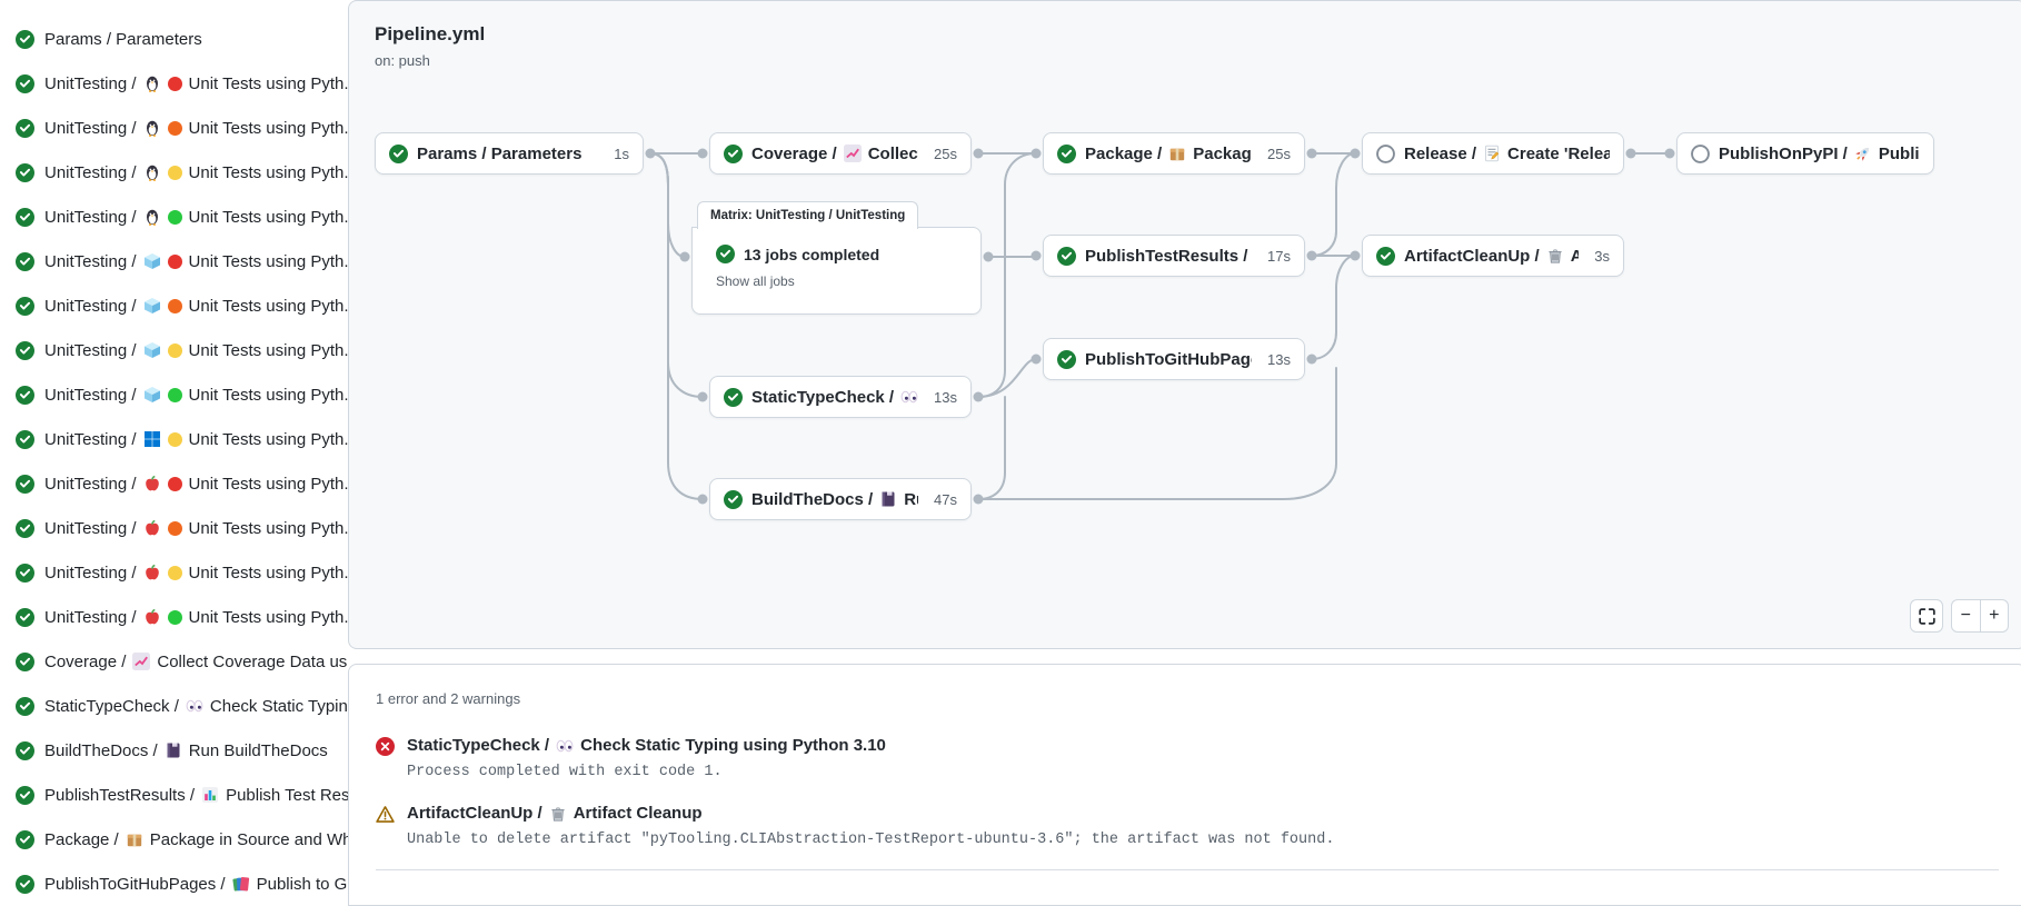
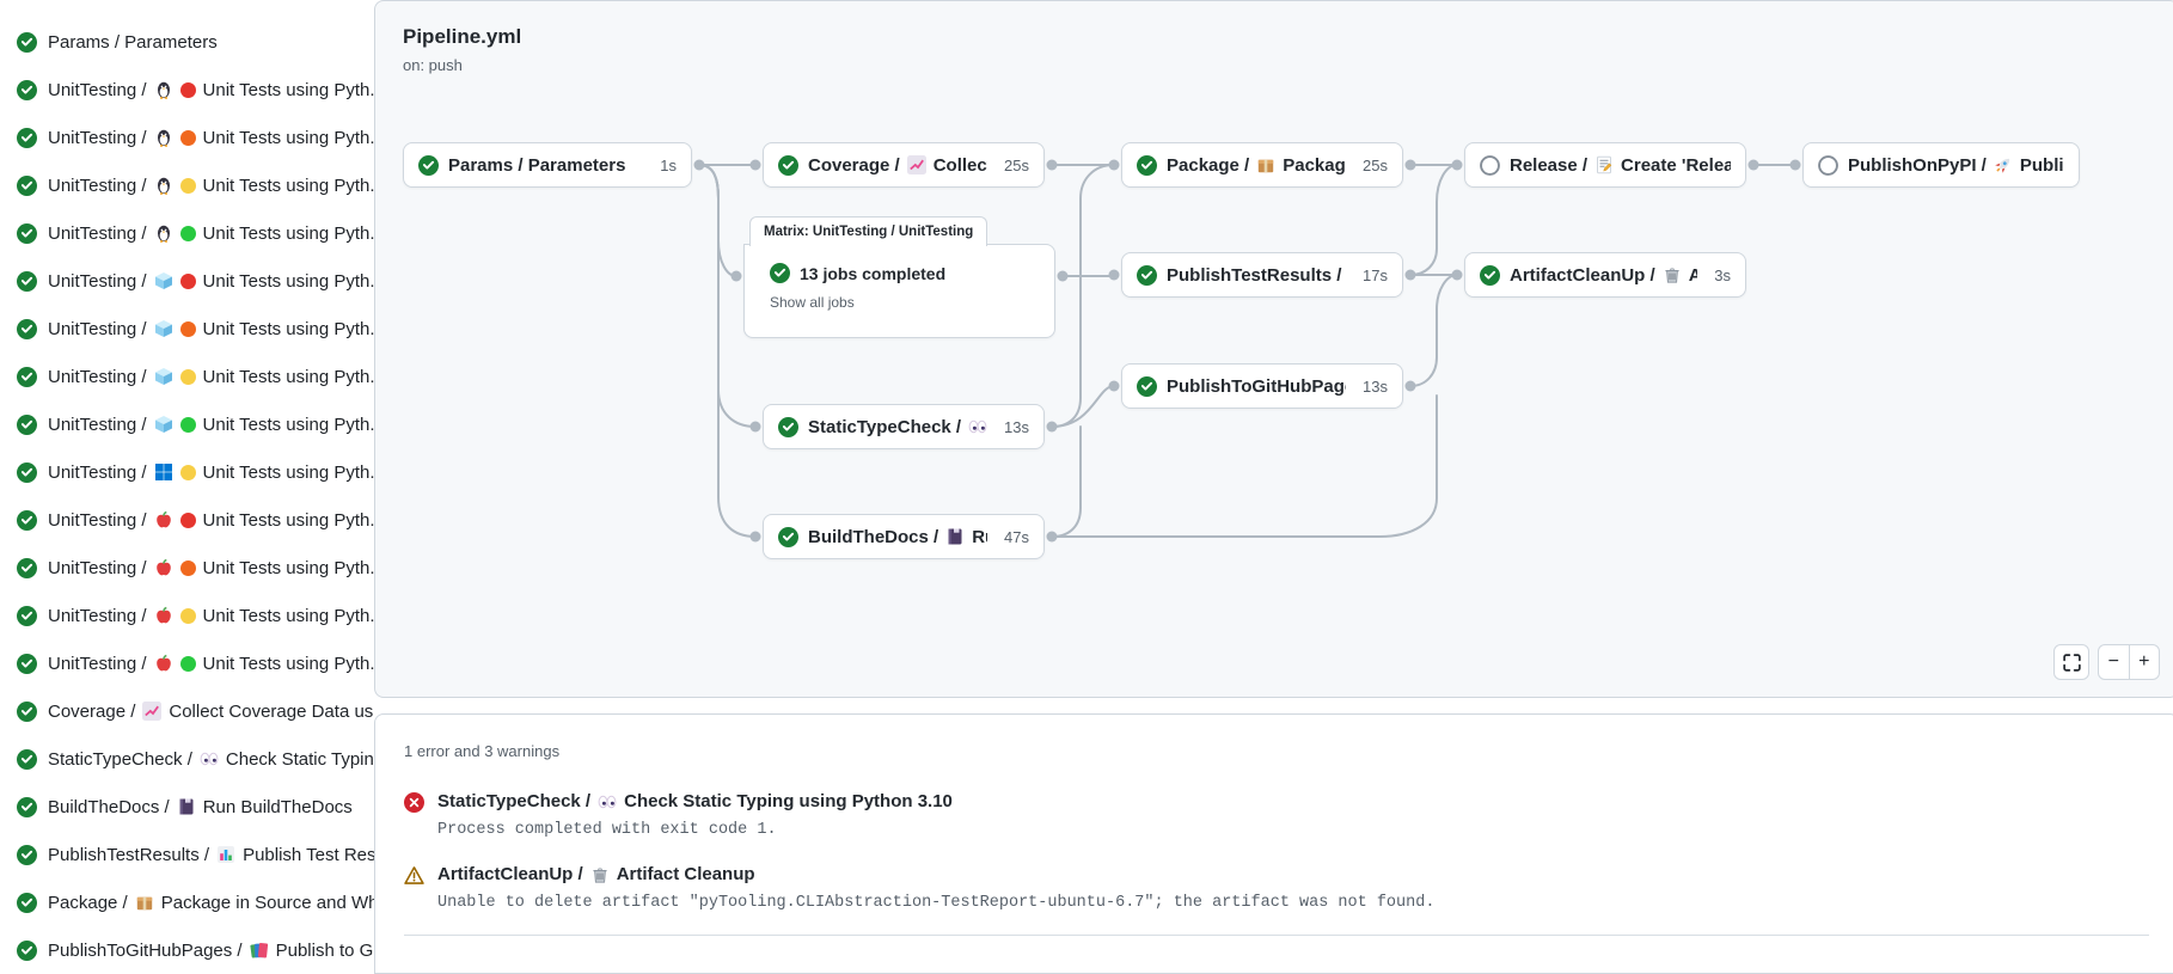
  Params / Parameters
  UnitTesting /
  Unit Tests using Pyth.
  UnitTesting /
  Unit Tests using Pyth.
  UnitTesting /
  Unit Tests using Pyth.
  UnitTesting /
  Unit Tests using Pyth.
  UnitTesting /
  Unit Tests using Pyth.
  UnitTesting /
  Unit Tests using Pyth.
  UnitTesting /
  Unit Tests using Pyth.
  UnitTesting /
  Unit Tests using Pyth.
  UnitTesting /
  Unit Tests using Pyth.
  UnitTesting /
  Unit Tests using Pyth.
  UnitTesting /
  Unit Tests using Pyth.
  UnitTesting /
  Unit Tests using Pyth.
  UnitTesting /
  Unit Tests using Pyth.
  Coverage /
  Collect Coverage Data us
  StaticTypeCheck /
  Check Static Typin
  BuildTheDocs /
  Run BuildTheDocs
  PublishTestResults /
  Publish Test Res
  Package /
  Package in Source and W
  PublishToGitHubPages /
  Publish to G
  Pipeline.yml
  on: push
  Matrix: UnitTesting / UnitTesting
  13 jobs completed
  Show all jobs
  −
  +
  Params / Parameters
  1s
  Coverage /
  25s
  Package /
  25s
  Release /
  PublishOnPyPI /
  PublishTestResults /
  17s
  ArtifactCleanUp /
  3s
  PublishToGitHubPag
  13s
  StaticTypeCheck /
  13s
  BuildTheDocs /
  47s
- 1 error and 2 warnings
+ 1 error and 3 warnings
  StaticTypeCheck /
  Check Static Typing using Python 3.10
  Process completed with exit code 1.
  ArtifactCleanUp /
  Artifact Cleanup
- Unable to delete artifact "pyTooling.CLIAbstraction-TestReport-ubuntu-3.6"; the artifact was not found.
+ Unable to delete artifact "pyTooling.CLIAbstraction-TestReport-ubuntu-6.7"; the artifact was not found.
